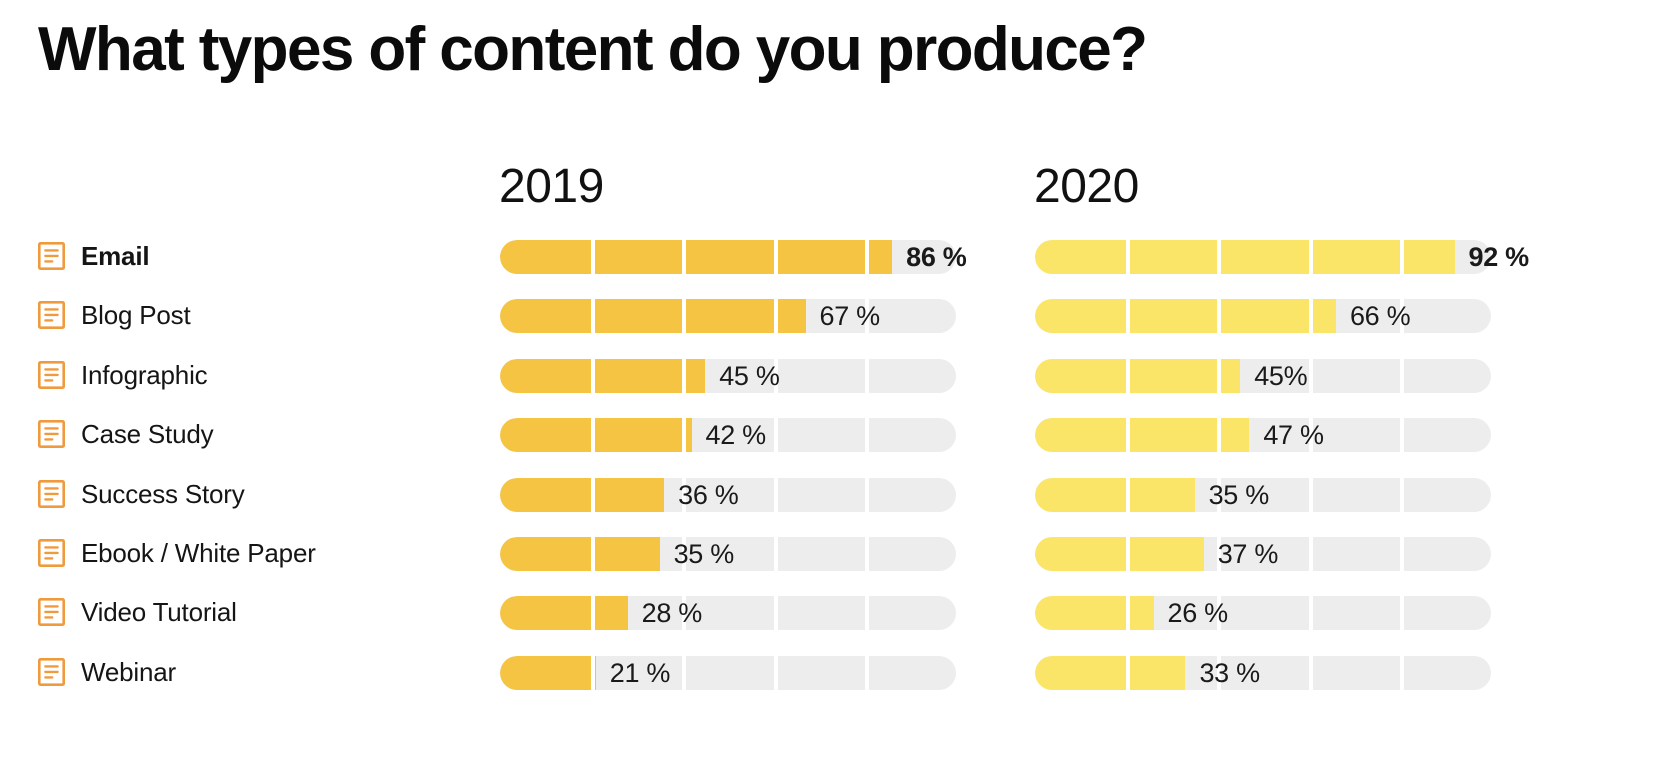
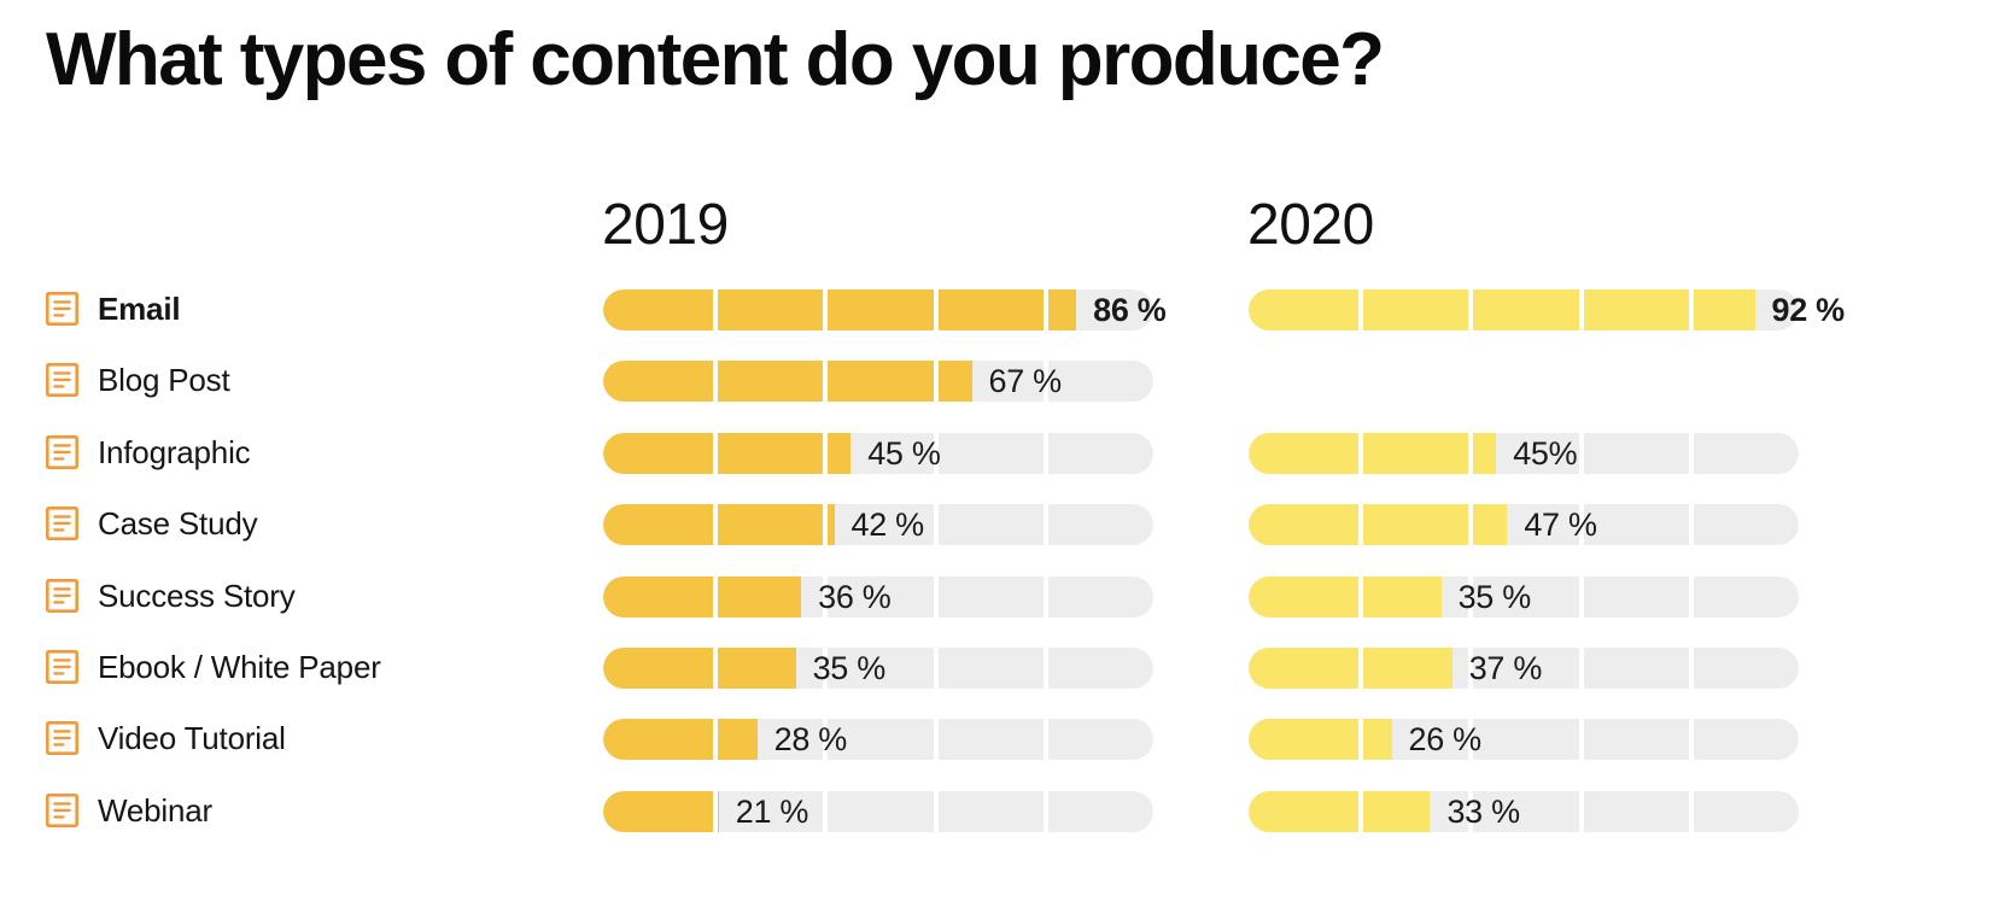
  What types of content do you produce?
  2019
  2020
  Email
  86 %
  92 %
  Blog Post
  67 %
- 66 %
  Infographic
  45 %
  45%
  Case Study
  42 %
  47 %
  Success Story
  36 %
  35 %
  Ebook / White Paper
  35 %
  37 %
  Video Tutorial
  28 %
  26 %
  Webinar
  21 %
  33 %
